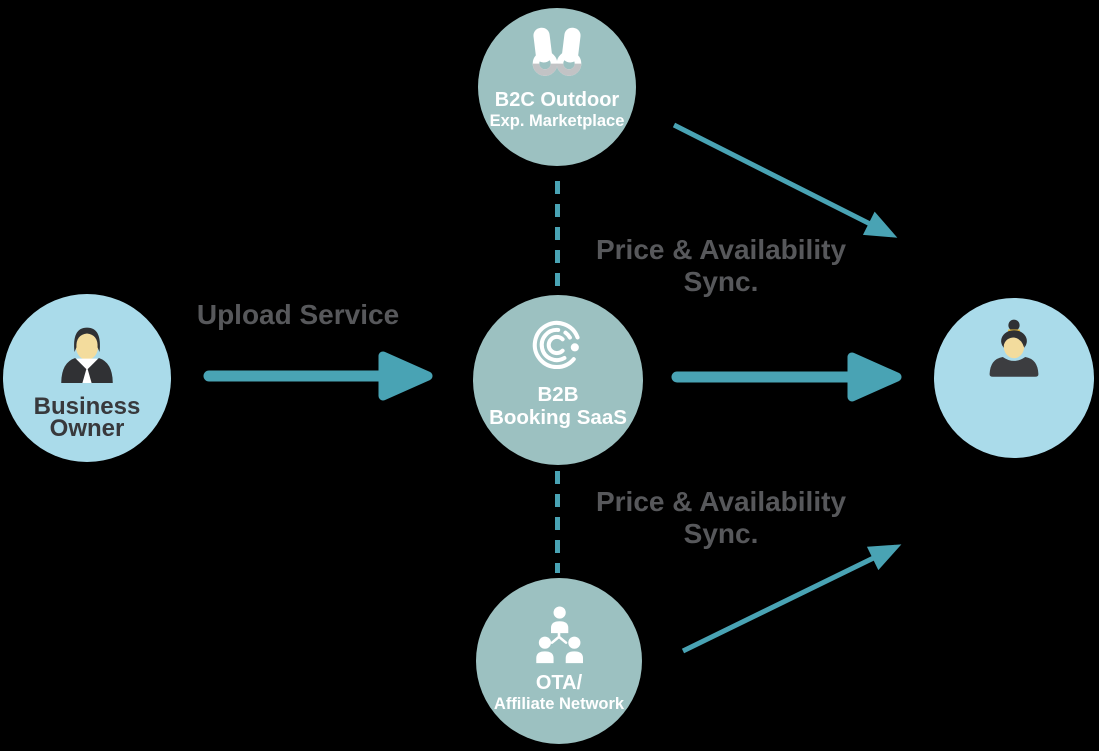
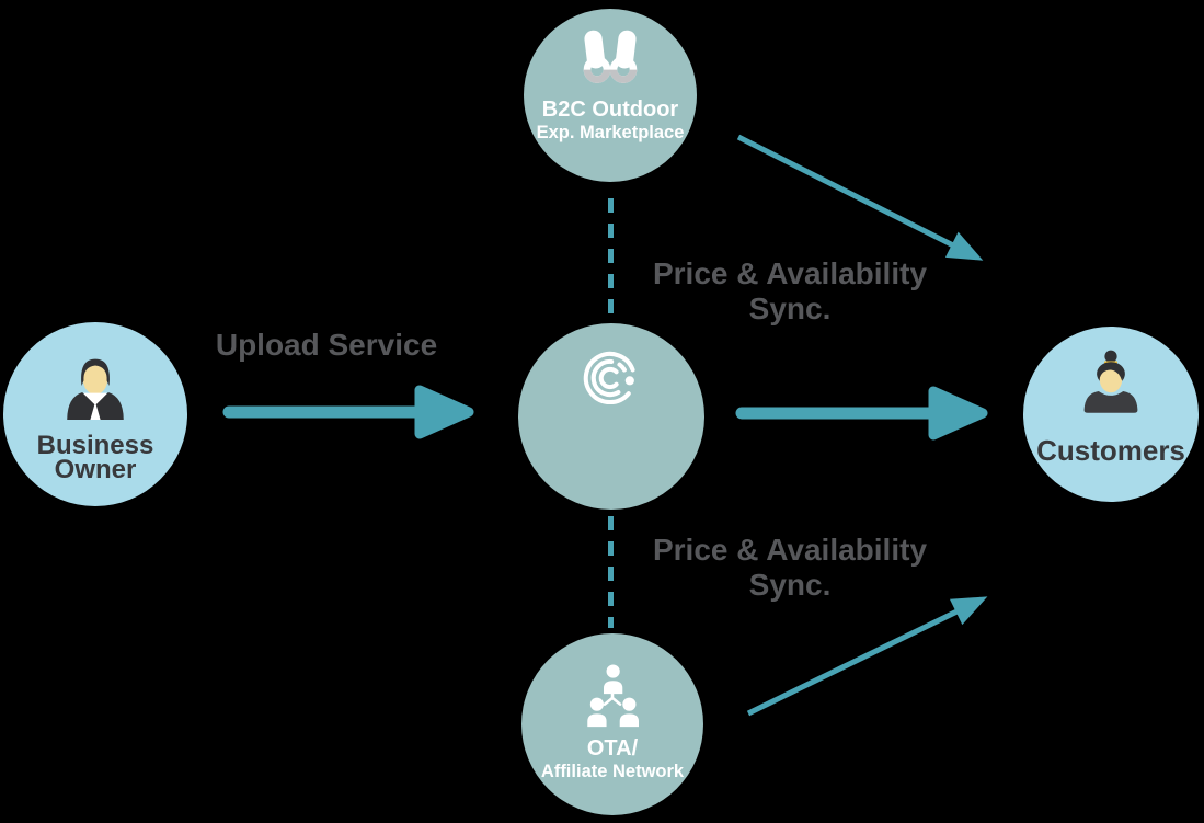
  Business
  Owner
  B2C Outdoor
  Exp. Marketplace
- B2B
- Booking SaaS
  OTA/
  Affiliate Network
+ Customers
  Upload Service
  Price & Availability
  Sync.
  Price & Availability
  Sync.
